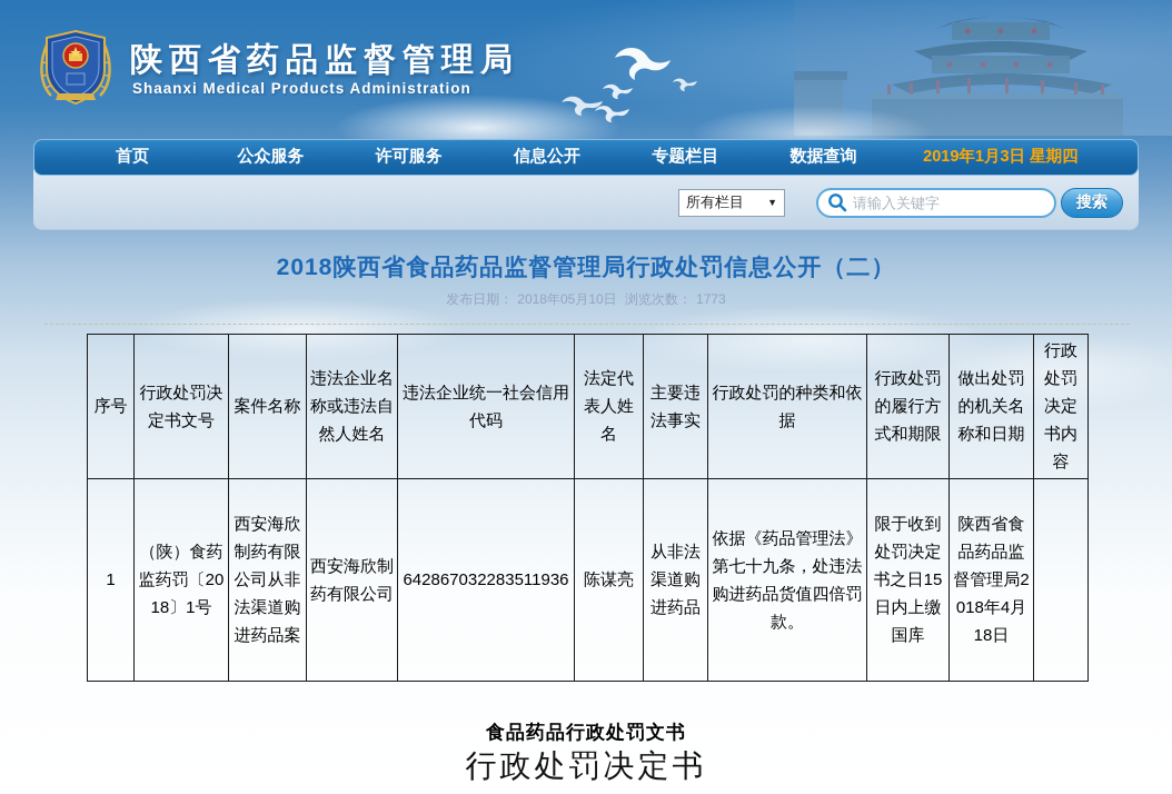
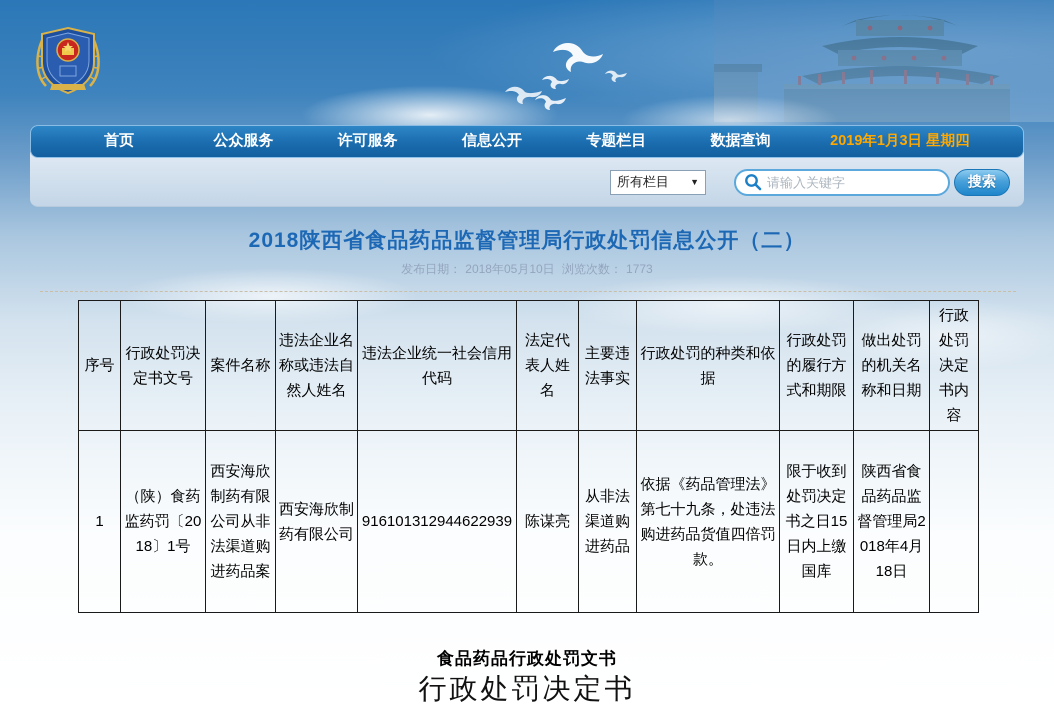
- 陕西省药品监督管理局
- Shaanxi Medical Products Administration
  首页
  公众服务
  许可服务
  信息公开
  专题栏目
  数据查询
  2019年1月3日 星期四
  所有栏目
  ▼
  请输入关键字
  搜索
  2018陕西省食品药品监督管理局行政处罚信息公开（二）
  发布日期： 2018年05月10日 浏览次数： 1773
  序号	行政处罚决定书文号	案件名称	违法企业名称或违法自然人姓名	违法企业统一社会信用代码	法定代表人姓名	主要违法事实	行政处罚的种类和依据	行政处罚的履行方式和期限	做出处罚的机关名称和日期	行政处罚决定书内容
- 1	（陕）食药监药罚〔2018〕1号	西安海欣制药有限公司从非法渠道购进药品案	西安海欣制药有限公司	642867032283511936	陈谋亮	从非法渠道购进药品	依据《药品管理法》第七十九条，处违法购进药品货值四倍罚款。	限于收到处罚决定书之日15日内上缴国库	陕西省食品药品监督管理局2018年4月 18日
+ 1	（陕）食药监药罚〔2018〕1号	西安海欣制药有限公司从非法渠道购进药品案	西安海欣制药有限公司	916101312944622939	陈谋亮	从非法渠道购进药品	依据《药品管理法》第七十九条，处违法购进药品货值四倍罚款。	限于收到处罚决定书之日15日内上缴国库	陕西省食品药品监督管理局2018年4月 18日
  食品药品行政处罚文书
  行政处罚决定书
